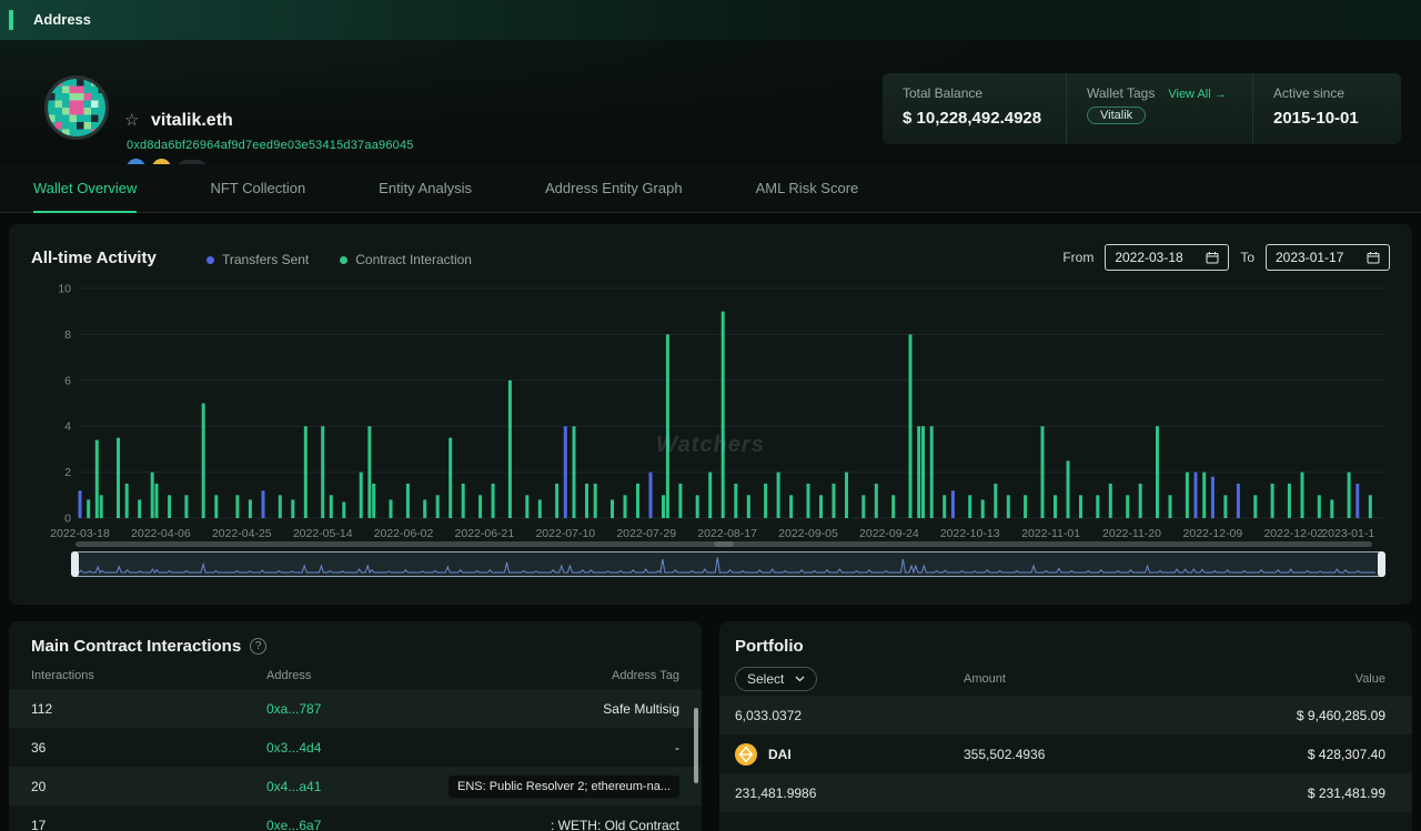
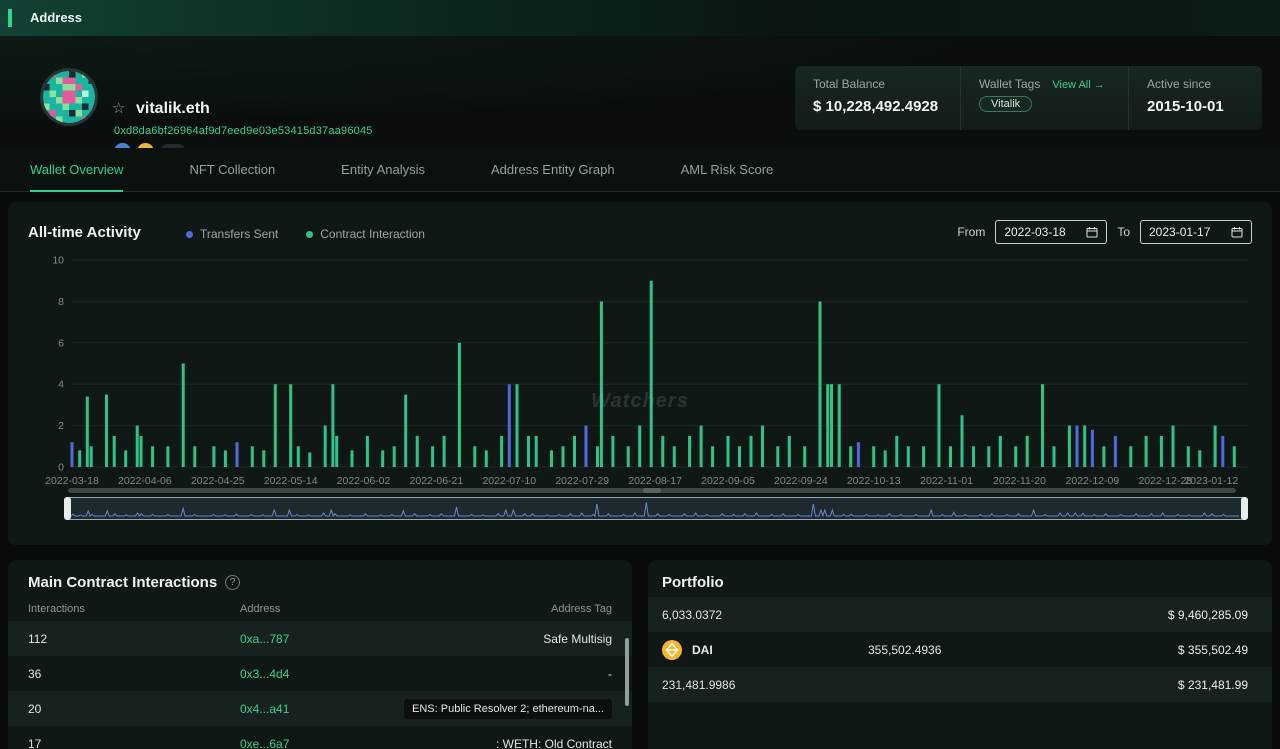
  Address
  vitalik.eth
  0xd8da6bf26964af9d7eed9e03e53415d37aa96045
  Total Balance
  $ 10,228,492.4928
  Wallet Tags
  View All →
  Vitalik
  Active since
  2015-10-01
  Wallet Overview
  NFT Collection
  Entity Analysis
  Address Entity Graph
  AML Risk Score
  All-time Activity
  Transfers Sent
  Contract Interaction
  From
  2022-03-18
  To
  2023-01-17
  0
  2
  4
  6
  8
  10
  2022-03-18
  2022-04-06
  2022-04-25
  2022-05-14
  2022-06-02
  2022-06-21
  2022-07-10
  2022-07-29
  2022-08-17
  2022-09-05
  2022-09-24
  2022-10-13
  2022-11-01
  2022-11-20
  2022-12-09
- 2022-12-02
+ 2022-12-28
- 2023-01-1
+ 2023-01-12
  Watchers
  Main Contract Interactions
  Interactions
  Address
  Address Tag
  112
  0xa...787
  Safe Multisig
  36
  0x3...4d4
  -
  20
  0x4...a41
  ENS: Public Resolver 2; ethereum-na...
  17
  0xe...6a7
  : WETH: Old Contract
  Portfolio
- Select
- Amount
- Value
  6,033.0372
  $ 9,460,285.09
  DAI
  355,502.4936
- $ 428,307.40
+ $ 355,502.49
  231,481.9986
  $ 231,481.99
